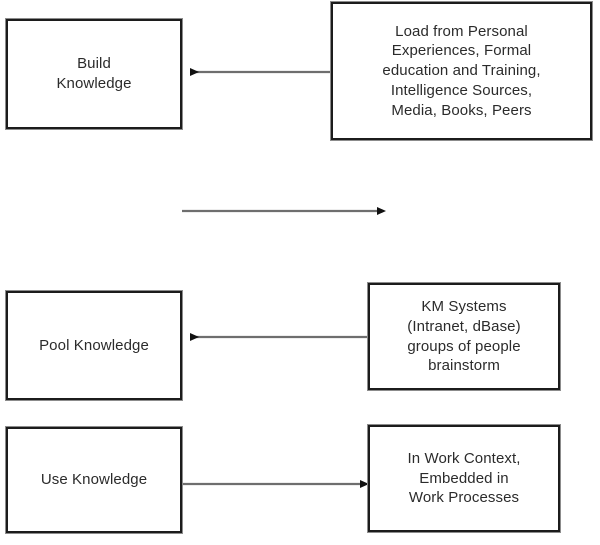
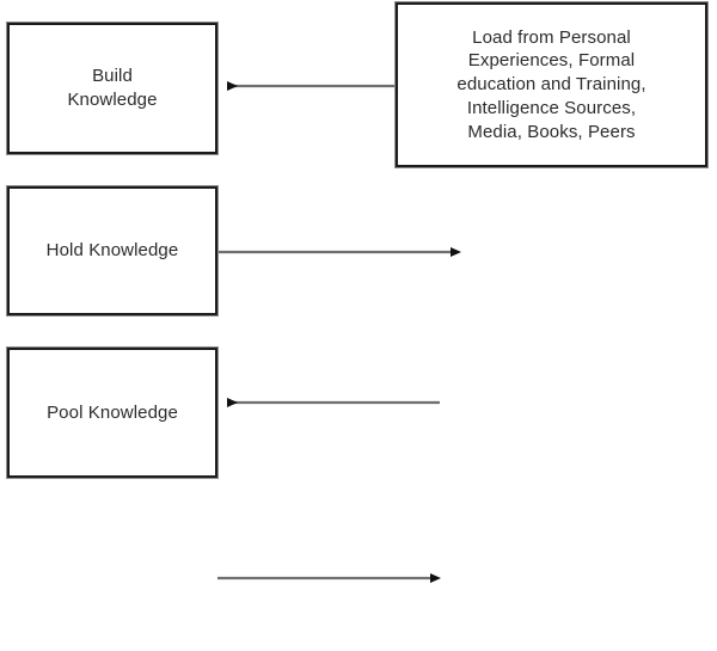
  Build
  Knowledge
  Load from Personal
  Experiences, Formal
  education and Training,
  Intelligence Sources,
  Media, Books, Peers
+ Hold Knowledge
  Pool Knowledge
- KM Systems
- (Intranet, dBase)
- groups of people
- brainstorm
- Use Knowledge
- In Work Context,
- Embedded in
- Work Processes
